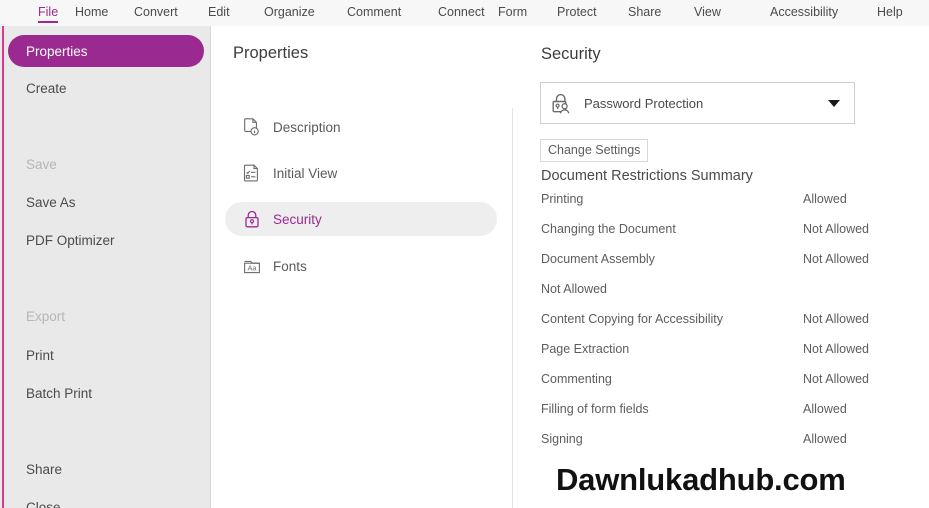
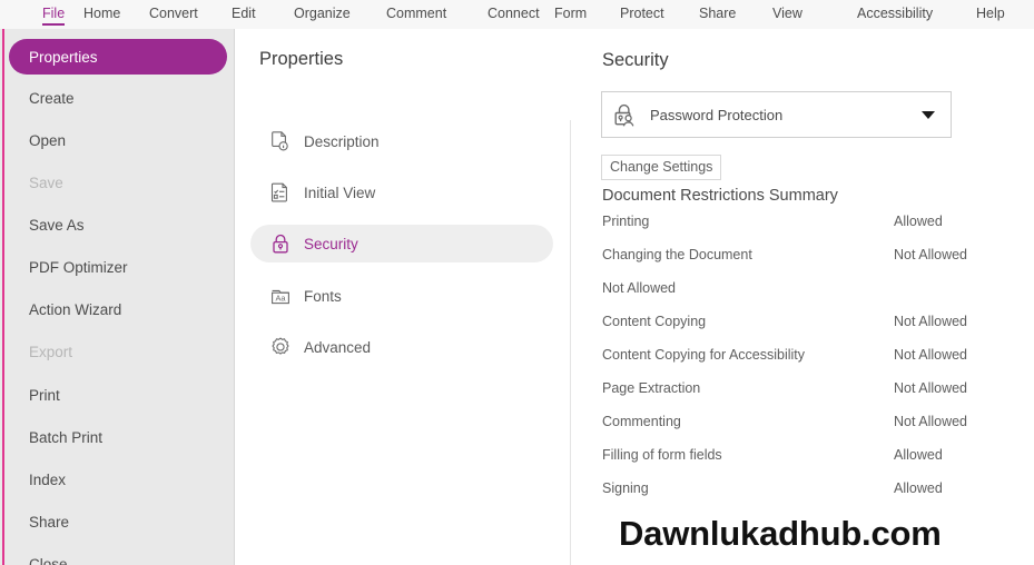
  File
  Home
  Convert
  Edit
  Organize
  Comment
  Connect
  Form
  Protect
  Share
  View
  Accessibility
  Help
  Properties
  Create
+ Open
  Save
  Save As
  PDF Optimizer
+ Action Wizard
  Export
  Print
  Batch Print
+ Index
  Share
  Close
  Properties
  Security
  Password Protection
  Change Settings
  Document Restrictions Summary
  Printing
  Allowed
  Changing the Document
  Not Allowed
- Document Assembly
  Not Allowed
+ Content Copying
  Not Allowed
  Content Copying for Accessibility
  Not Allowed
  Page Extraction
  Not Allowed
  Commenting
  Not Allowed
  Filling of form fields
  Allowed
  Signing
  Allowed
  Dawnlukadhub.com
  Description
  Initial View
  Security
  Aa
  Fonts
+ Advanced
